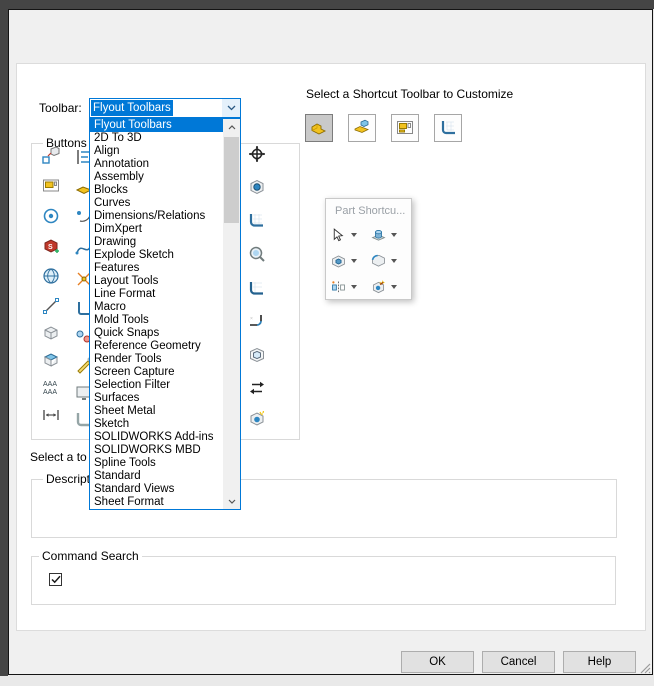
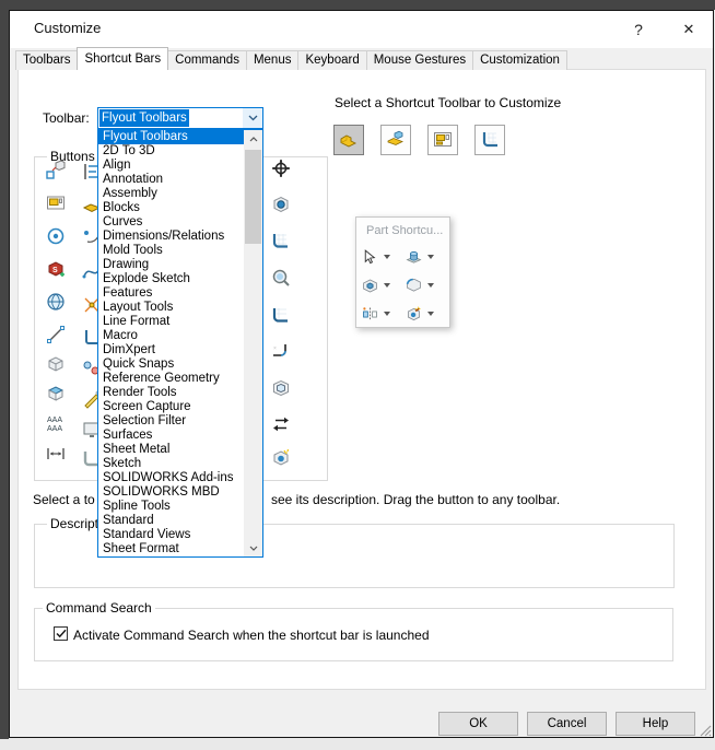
+ Customize
+ ?
+ ✕
+ Toolbars
+ Shortcut Bars
+ Commands
+ Menus
+ Keyboard
+ Mouse Gestures
+ Customization
  Toolbar:
  Flyout Toolbars
  Select a Shortcut Toolbar to Customize
  Buttons
  Part Shortcu...
  Select a to
+ see its description. Drag the button to any toolbar.
  Command Search
+ Activate Command Search when the shortcut bar is launched
  Flyout Toolbars
  2D To 3D
  Align
  Annotation
  Assembly
  Blocks
  Curves
  Dimensions/Relations
- DimXpert
+ Mold Tools
  Drawing
  Explode Sketch
  Features
  Layout Tools
  Line Format
  Macro
- Mold Tools
+ DimXpert
  Quick Snaps
  Reference Geometry
  Render Tools
  Screen Capture
  Selection Filter
  Surfaces
  Sheet Metal
  Sketch
  SOLIDWORKS Add-ins
  SOLIDWORKS MBD
  Spline Tools
  Standard
  Standard Views
  Sheet Format
  OK
  Cancel
  Help
